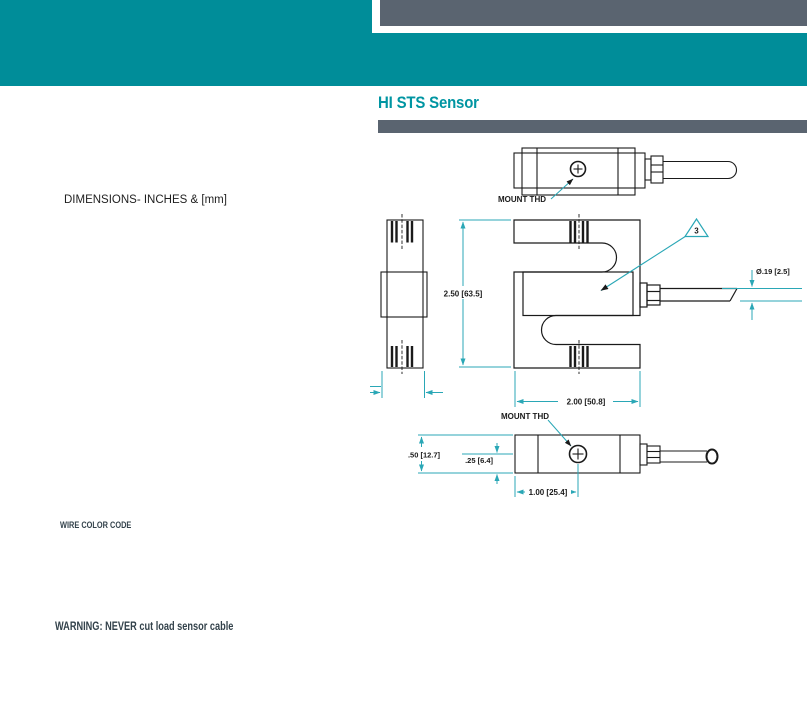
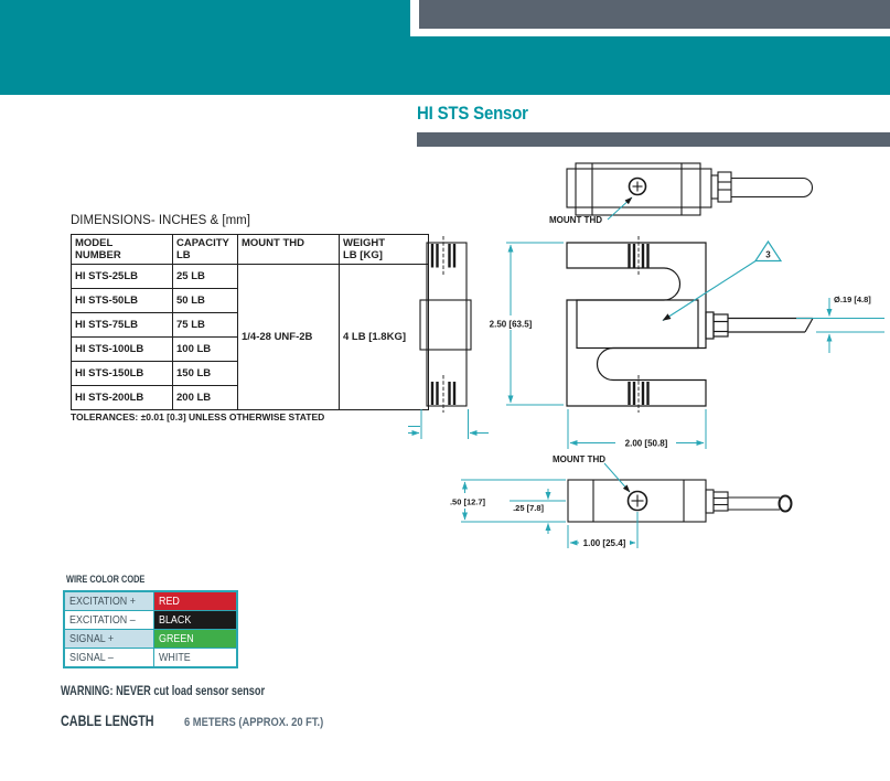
  HI STS Sensor
  DIMENSIONS- INCHES & [mm]
+ MODEL NUMBER	CAPACITY LB	MOUNT THD	WEIGHT LB [KG]
+ HI STS-25LB	25 LB	1/4-28 UNF-2B	4 LB [1.8KG]
+ HI STS-50LB	50 LB
+ HI STS-75LB	75 LB
+ HI STS-100LB	100 LB
+ HI STS-150LB	150 LB
+ HI STS-200LB	200 LB
+ TOLERANCES: ±0.01 [0.3] UNLESS OTHERWISE STATED
  MOUNT THD
  2.50 [63.5]
  2.00 [50.8]
  3
- Ø.19 [2.5]
+ Ø.19 [4.8]
  MOUNT THD
  .50 [12.7]
- .25 [6.4]
+ .25 [7.8]
  1.00 [25.4]
  WIRE COLOR CODE
+ EXCITATION +	RED
+ EXCITATION –	BLACK
+ SIGNAL +	GREEN
+ SIGNAL –	WHITE
- WARNING: NEVER cut load sensor cable
+ WARNING: NEVER cut load sensor sensor
+ CABLE LENGTH 6 METERS (APPROX. 20 FT.)
